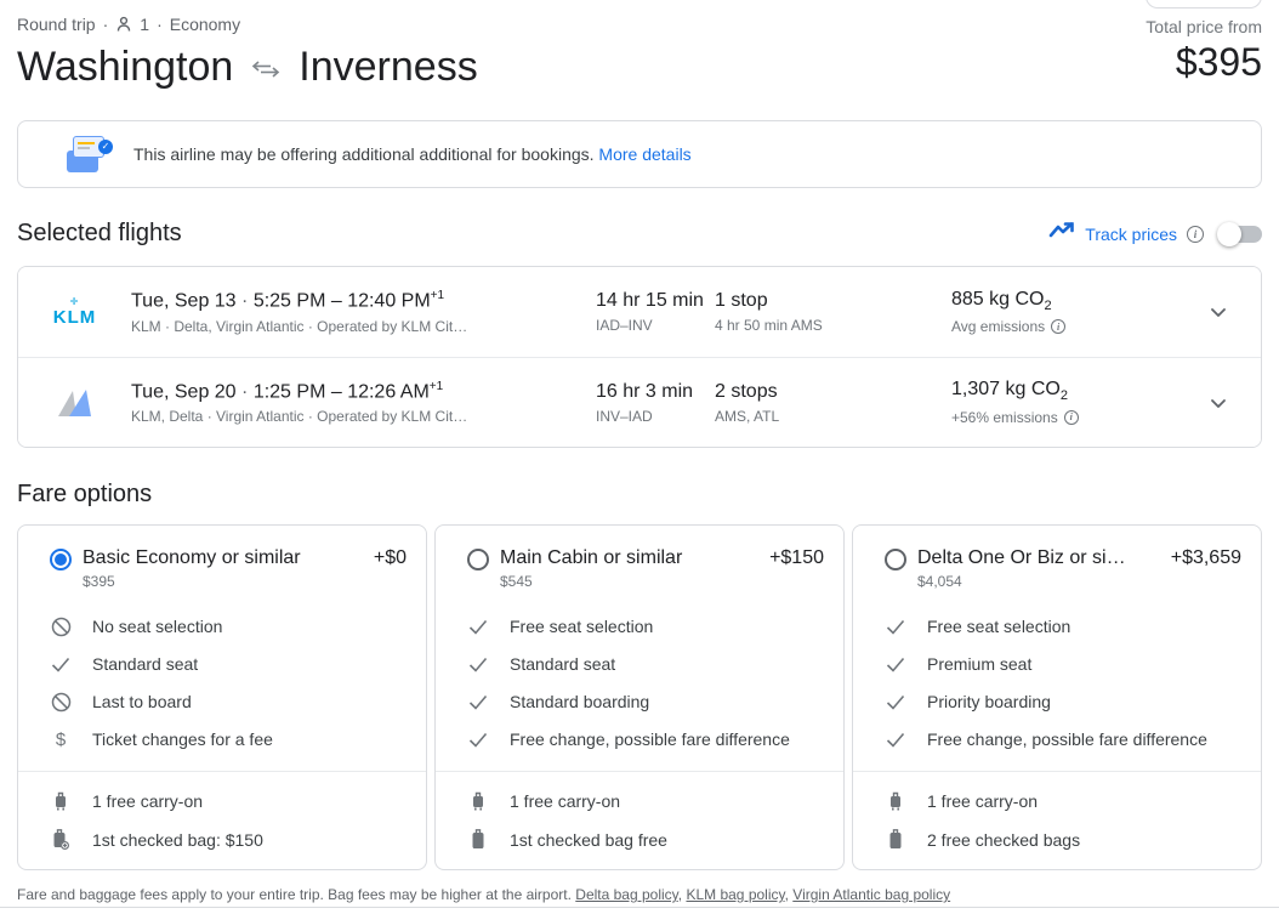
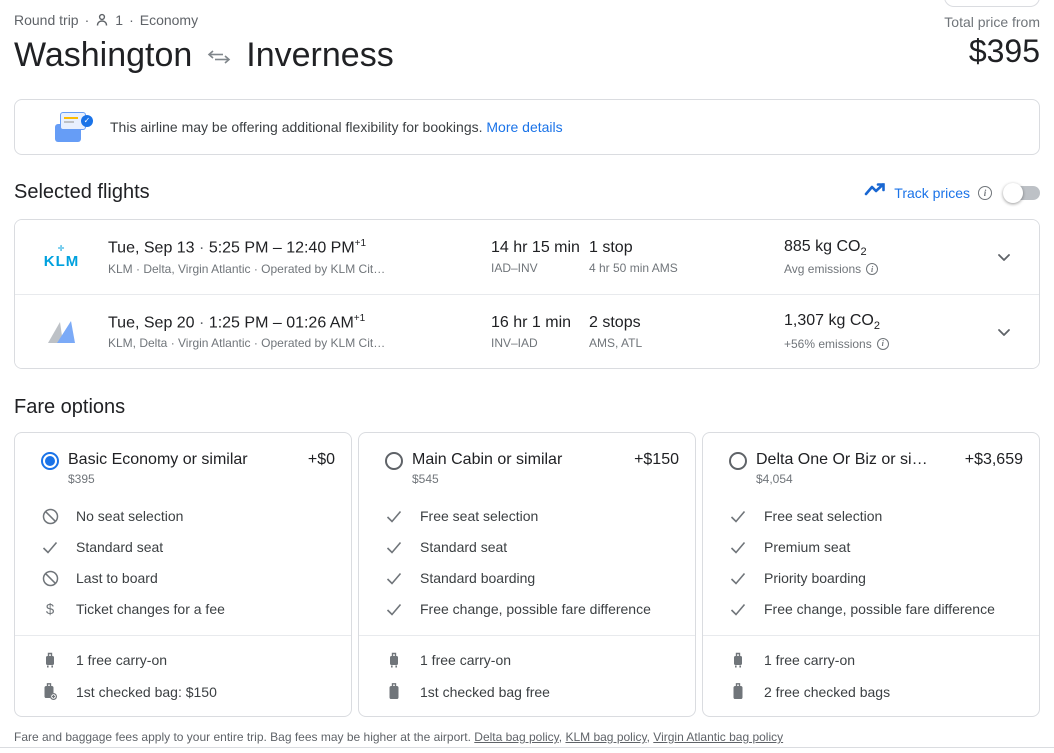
  Round trip
  ·
  1
  ·
  Economy
  Total price from
  Washington
  Inverness
  $395
  ✓
- This airline may be offering additional additional for bookings. More details
+ This airline may be offering additional flexibility for bookings. More details
  Selected flights
  Track prices
  i
  ✛
  KLM
  Tue, Sep 13 · 5:25 PM – 12:40 PM+1
  KLM · Delta, Virgin Atlantic · Operated by KLM Cit…
  14 hr 15 min
  IAD–INV
  1 stop
  4 hr 50 min AMS
  885 kg CO2
  Avg emissions
  i
- Tue, Sep 20 · 1:25 PM – 12:26 AM+1
+ Tue, Sep 20 · 1:25 PM – 01:26 AM+1
  KLM, Delta · Virgin Atlantic · Operated by KLM Cit…
- 16 hr 3 min
+ 16 hr 1 min
  INV–IAD
  2 stops
  AMS, ATL
  1,307 kg CO2
  +56% emissions
  i
  Fare options
  Basic Economy or similar
  $395
  +$0
  No seat selection
  Standard seat
  Last to board
  $
  Ticket changes for a fee
  1 free carry-on
  1st checked bag: $150
  Main Cabin or similar
  $545
  +$150
  Free seat selection
  Standard seat
  Standard boarding
  Free change, possible fare difference
  1 free carry-on
  1st checked bag free
  Delta One Or Biz or si…
  $4,054
  +$3,659
  Free seat selection
  Premium seat
  Priority boarding
  Free change, possible fare difference
  1 free carry-on
  2 free checked bags
  Fare and baggage fees apply to your entire trip. Bag fees may be higher at the airport. Delta bag policy, KLM bag policy, Virgin Atlantic bag policy
